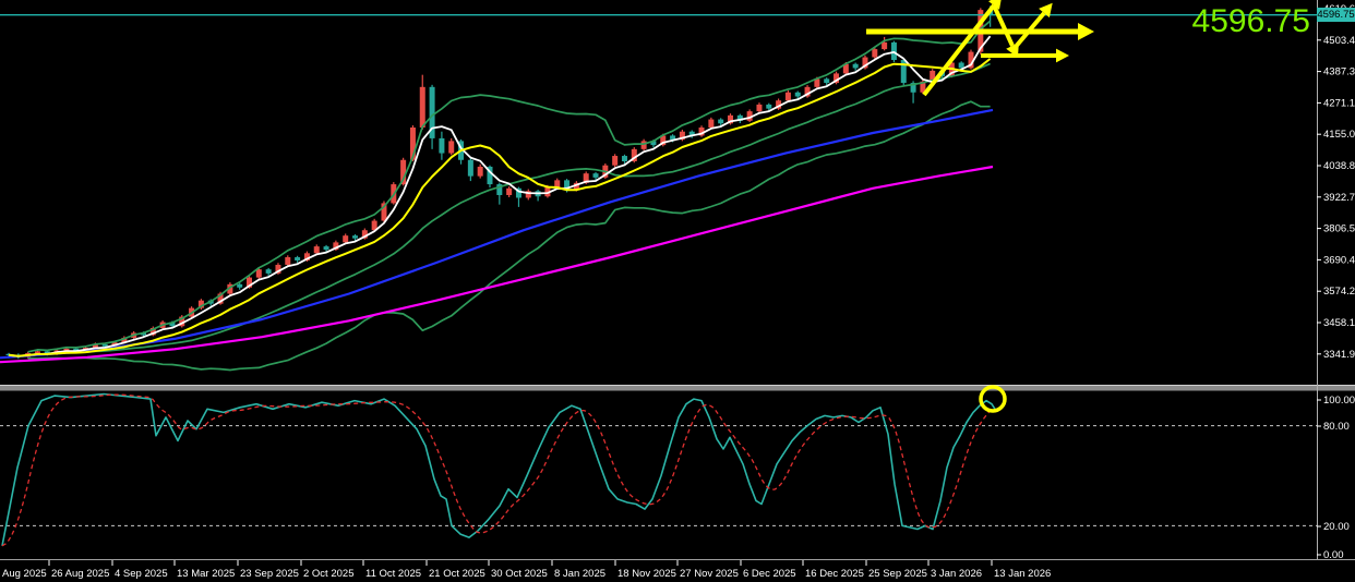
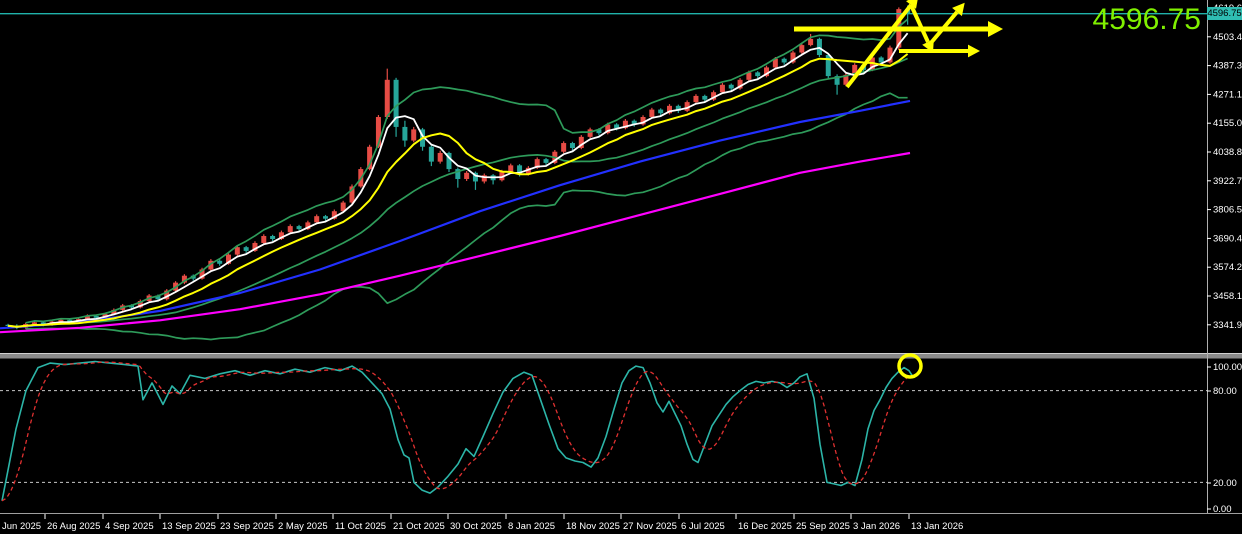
  4503.4
  4387.3
  4271.1
  4155.0
  4038.8
  3922.7
  3806.5
  3690.4
  3574.2
  3458.1
  3341.9
  100.00
  80.00
  20.00
  0.00
- Aug 2025
+ Jun 2025
  26 Aug 2025
  4 Sep 2025
- 13 Mar 2025
+ 13 Sep 2025
  23 Sep 2025
- 2 Oct 2025
+ 2 May 2025
  11 Oct 2025
  21 Oct 2025
  30 Oct 2025
  8 Jan 2025
  18 Nov 2025
  27 Nov 2025
- 6 Dec 2025
+ 6 Jul 2025
  16 Dec 2025
  25 Sep 2025
  3 Jan 2026
  13 Jan 2026
  4596.75
  4596.75
